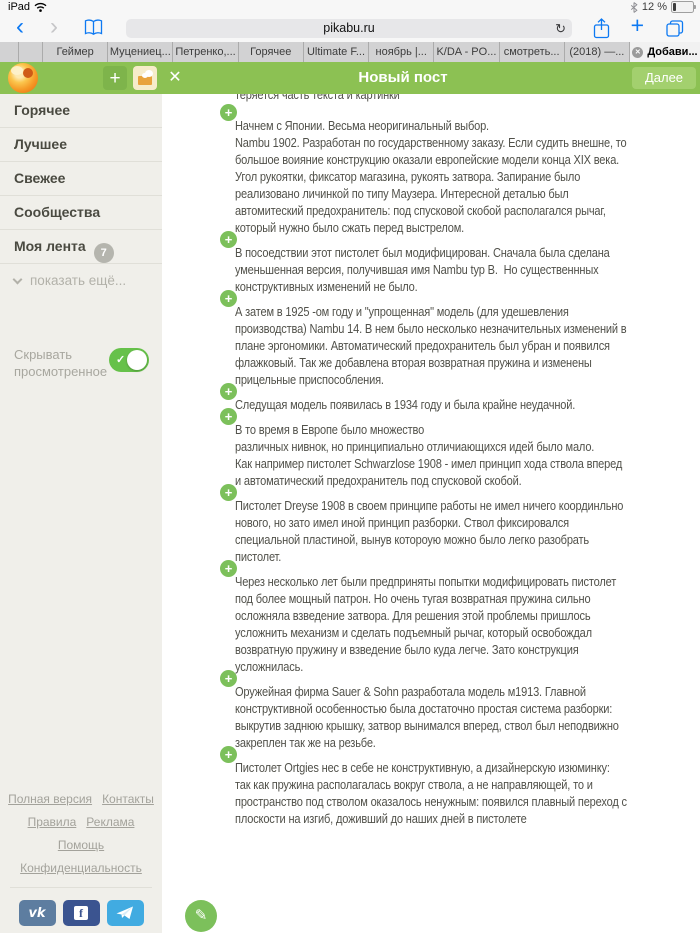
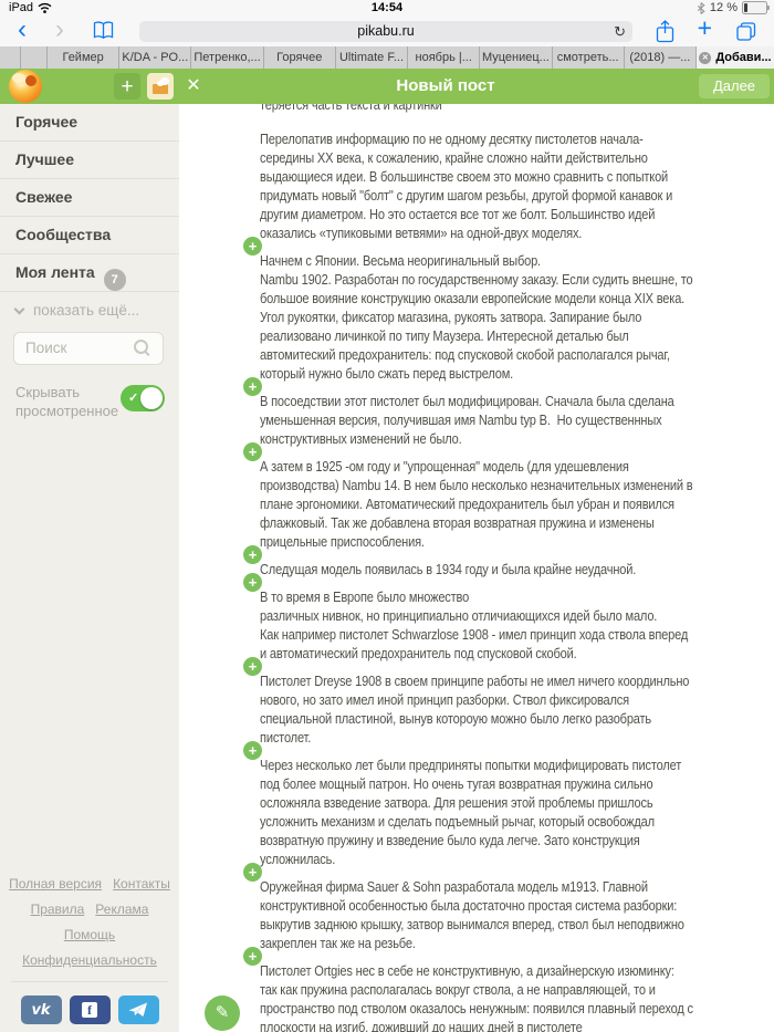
  iPad
+ 14:54
  12 %
  ‹
  ›
  pikabu.ru
  ↻
  +
  Геймер
- Муцениец...
+ K/DA - PO...
  Петренко,...
  Горячее
  Ultimate F...
  ноябрь |...
- K/DA - PO...
+ Муцениец...
  смотреть...
  (2018) —...
  Добави...
  +
  ✕
  Новый пост
  Далее
  Горячее
  Лучшее
  Свежее
  Сообщества
  Моя лента 7
  показать ещё...
+ Поиск
  Скрывать просмотренное
  ✓
  Полная версия Контакты
  Правила Реклама
  Помощь
  Конфиденциальность
  vk
  f
  теряется часть текста и картинки
+ Перелопатив информацию по не одному десятку пистолетов начала-середины XX века, к сожалению, крайне сложно найти действительно выдающиеся идеи. В большинстве своем это можно сравнить с попыткой придумать новый "болт" с другим шагом резьбы, другой формой канавок и другим диаметром. Но это остается все тот же болт. Большинство идей оказались «тупиковыми ветвями» на одной-двух моделях.
  +
  Начнем с Японии. Весьма неоригинальный выбор.
  Nambu 1902. Разработан по государственному заказу. Если судить внешне, то большое воияние конструкцию оказали европейские модели конца XIX века. Угол рукоятки, фиксатор магазина, рукоять затвора. Запирание было реализовано личинкой по типу Маузера. Интересной деталью был автомитеский предохранитель: под спусковой скобой располагался рычаг, который нужно было сжать перед выстрелом.
  +
  В посоедствии этот пистолет был модифицирован. Сначала была сделана уменьшенная версия, получившая имя Nambu typ B. Но существеннных конструктивных изменений не было.
  +
  А затем в 1925 -ом году и "упрощенная" модель (для удешевления производства) Nambu 14. В нем было несколько незначительных изменений в плане эргономики. Автоматический предохранитель был убран и появился флажковый. Так же добавлена вторая возвратная пружина и изменены прицельные приспособления.
  +
  Следущая модель появилась в 1934 году и была крайне неудачной.
  +
  В то время в Европе было множество
  различных нивнок, но принципиально отличиающихся идей было мало.
  Как например пистолет Schwarzlose 1908 - имел принцип хода ствола вперед и автоматический предохранитель под спусковой скобой.
  +
  Пистолет Dreyse 1908 в своем принципе работы не имел ничего координльно нового, но зато имел иной принцип разборки. Ствол фиксировался специальной пластиной, вынув котороую можно было легко разобрать пистолет.
  +
  Через несколько лет были предприняты попытки модифицировать пистолет под более мощный патрон. Но очень тугая возвратная пружина сильно осложняла взведение затвора. Для решения этой проблемы пришлось усложнить механизм и сделать подъемный рычаг, который освобождал возвратную пружину и взведение было куда легче. Зато конструкция усложнилась.
  +
  Оружейная фирма Sauer & Sohn разработала модель м1913. Главной конструктивной особенностью была достаточно простая система разборки: выкрутив заднюю крышку, затвор вынимался вперед, ствол был неподвижно закреплен так же на резьбе.
  +
  Пистолет Ortgies нес в себе не конструктивную, а дизайнерскую изюминку: так как пружина располагалась вокруг ствола, а не направляющей, то и пространство под стволом оказалось ненужным: появился плавный переход с плоскости на изгиб, доживший до наших дней в пистолете
  ✎
